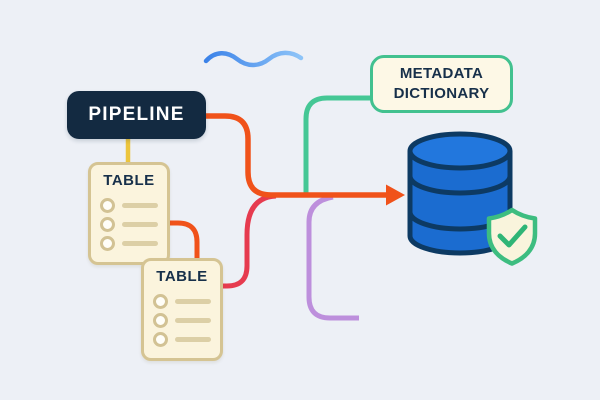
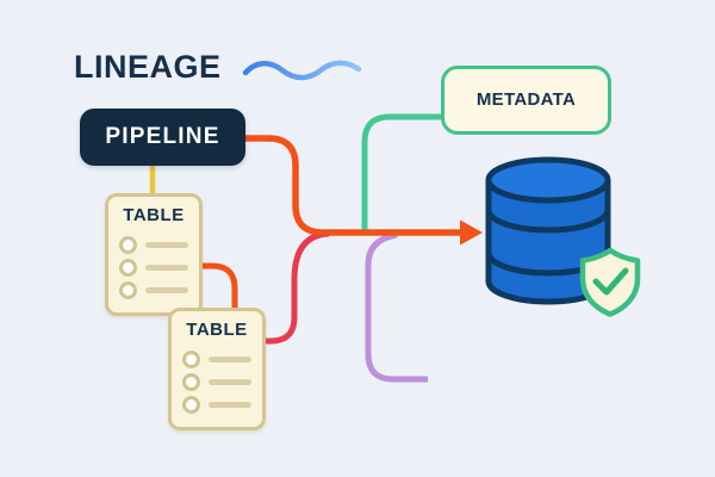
+ LINEAGE
  PIPELINE
  TABLE
  TABLE
  METADATA
- DICTIONARY
